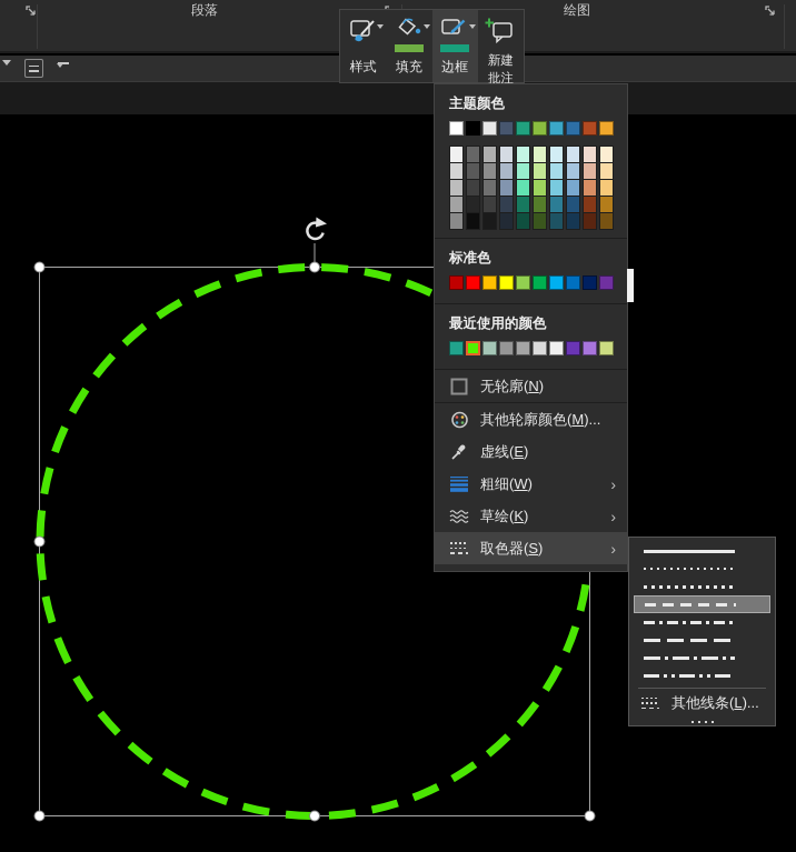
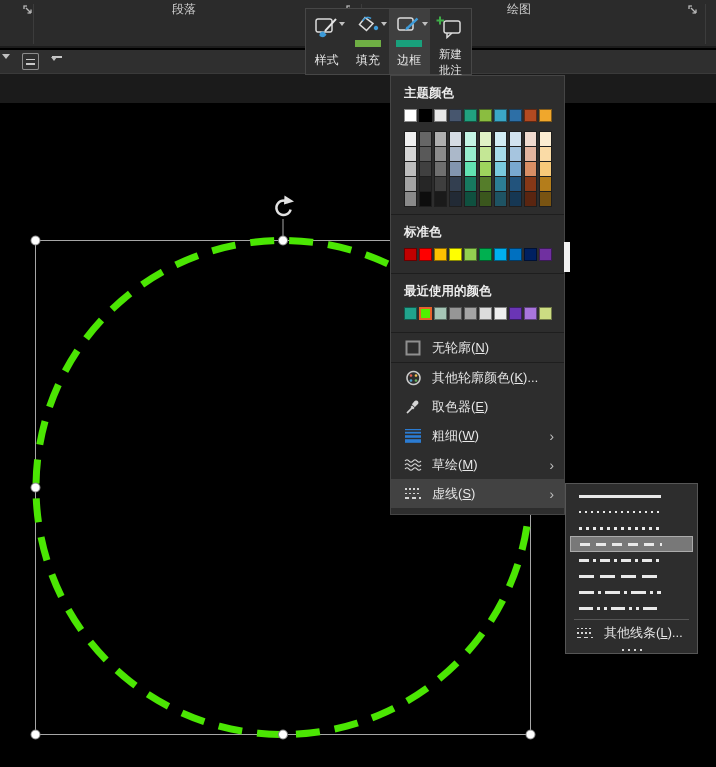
  段落
  绘图
  样式
  填充
  边框
  新建
  批注
  主题颜色
  标准色
  最近使用的颜色
  无轮廓 N
- 其他轮廓颜色 M ...
+ 其他轮廓颜色 K ...
- 虚线 E
+ 取色器 E
  粗细 W
- 草绘 K
+ 草绘 M
- 取色器 S
+ 虚线 S
  其他线条 L ...
